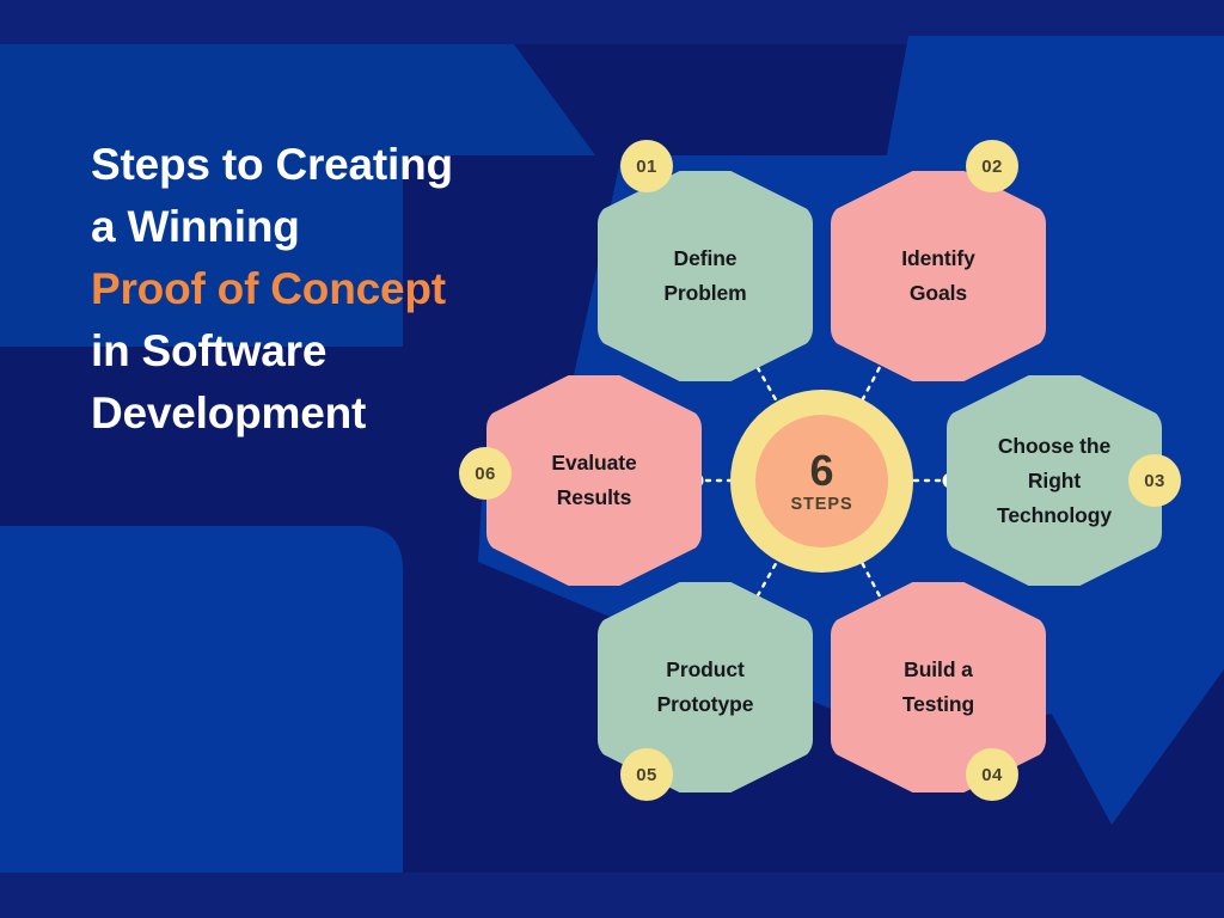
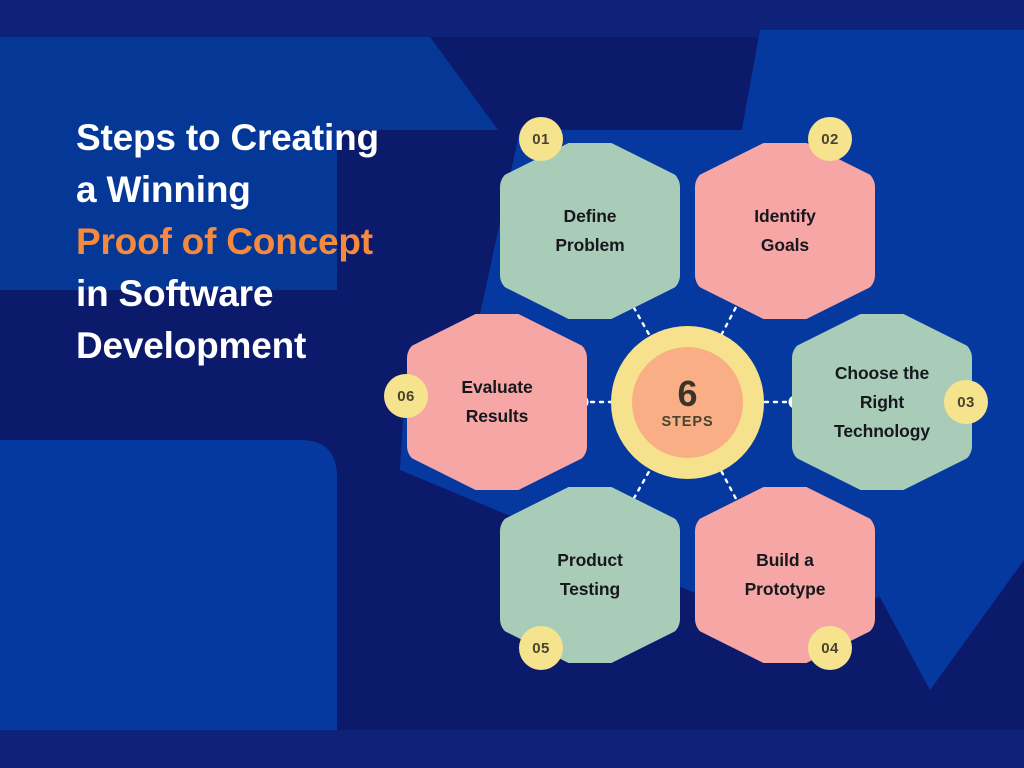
  Steps to Creating
  a Winning
  Proof of Concept
  in Software
  Development
  Define
  Problem
  01
  Identify
  Goals
  02
  Choose the
  Right
  Technology
  03
  Build a
- Testing
+ Prototype
  04
  Product
- Prototype
+ Testing
  05
  Evaluate
  Results
  06
  6
  STEPS
